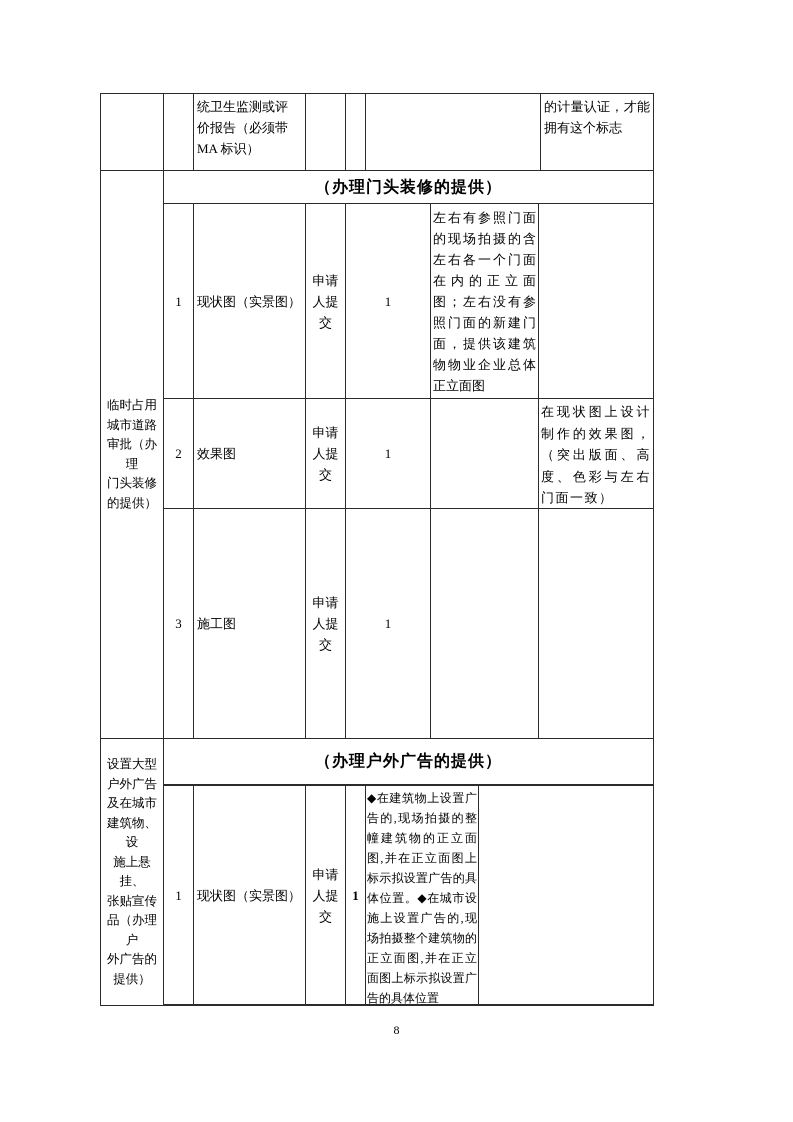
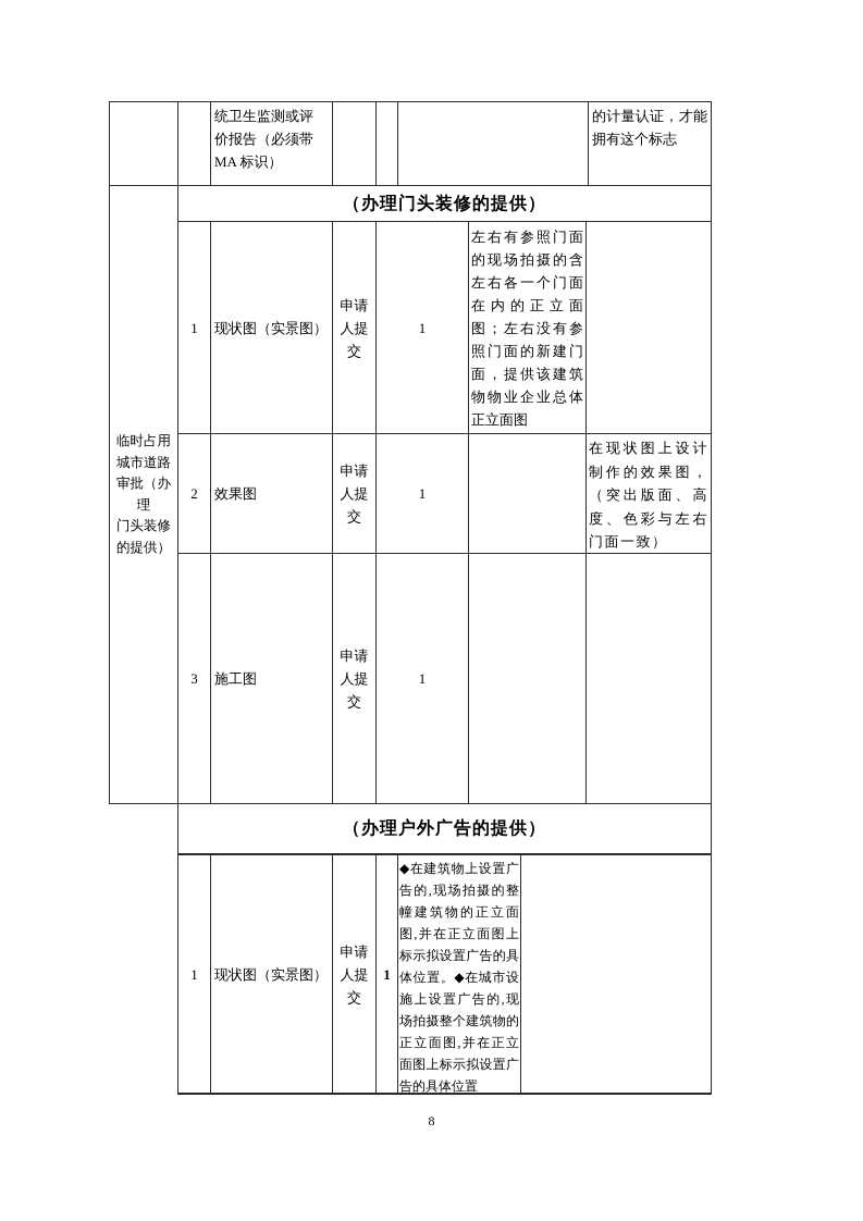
  统卫生监测或评
  价报告（必须带
  MA 标识）
  的计量认证，才能拥有这个标志
  临时占用
  城市道路
  审批（办理
  门头装修
  的提供）
  （办理门头装修的提供）
  1
  现状图（实景图）
  申请人提交
  1
  左右有参照门面的现场拍摄的含左右各一个门面在内的正立面图；左右没有参照门面的新建门面，提供该建筑物物业企业总体正立面图
  2
  效果图
  申请人提交
  1
  在现状图上设计制作的效果图，（突出版面、高度、色彩与左右门面一致）
  3
  施工图
  申请人提交
  1
- 设置大型
- 户外广告
- 及在城市
- 建筑物、设
- 施上悬挂、
- 张贴宣传
- 品（办理户
- 外广告的
- 提供）
  （办理户外广告的提供）
  1
  现状图（实景图）
  申请人提交
  1
  ◆在建筑物上设置广告的,现场拍摄的整幢建筑物的正立面图,并在正立面图上标示拟设置广告的具体位置。◆在城市设施上设置广告的,现场拍摄整个建筑物的正立面图,并在正立面图上标示拟设置广告的具体位置
  8
